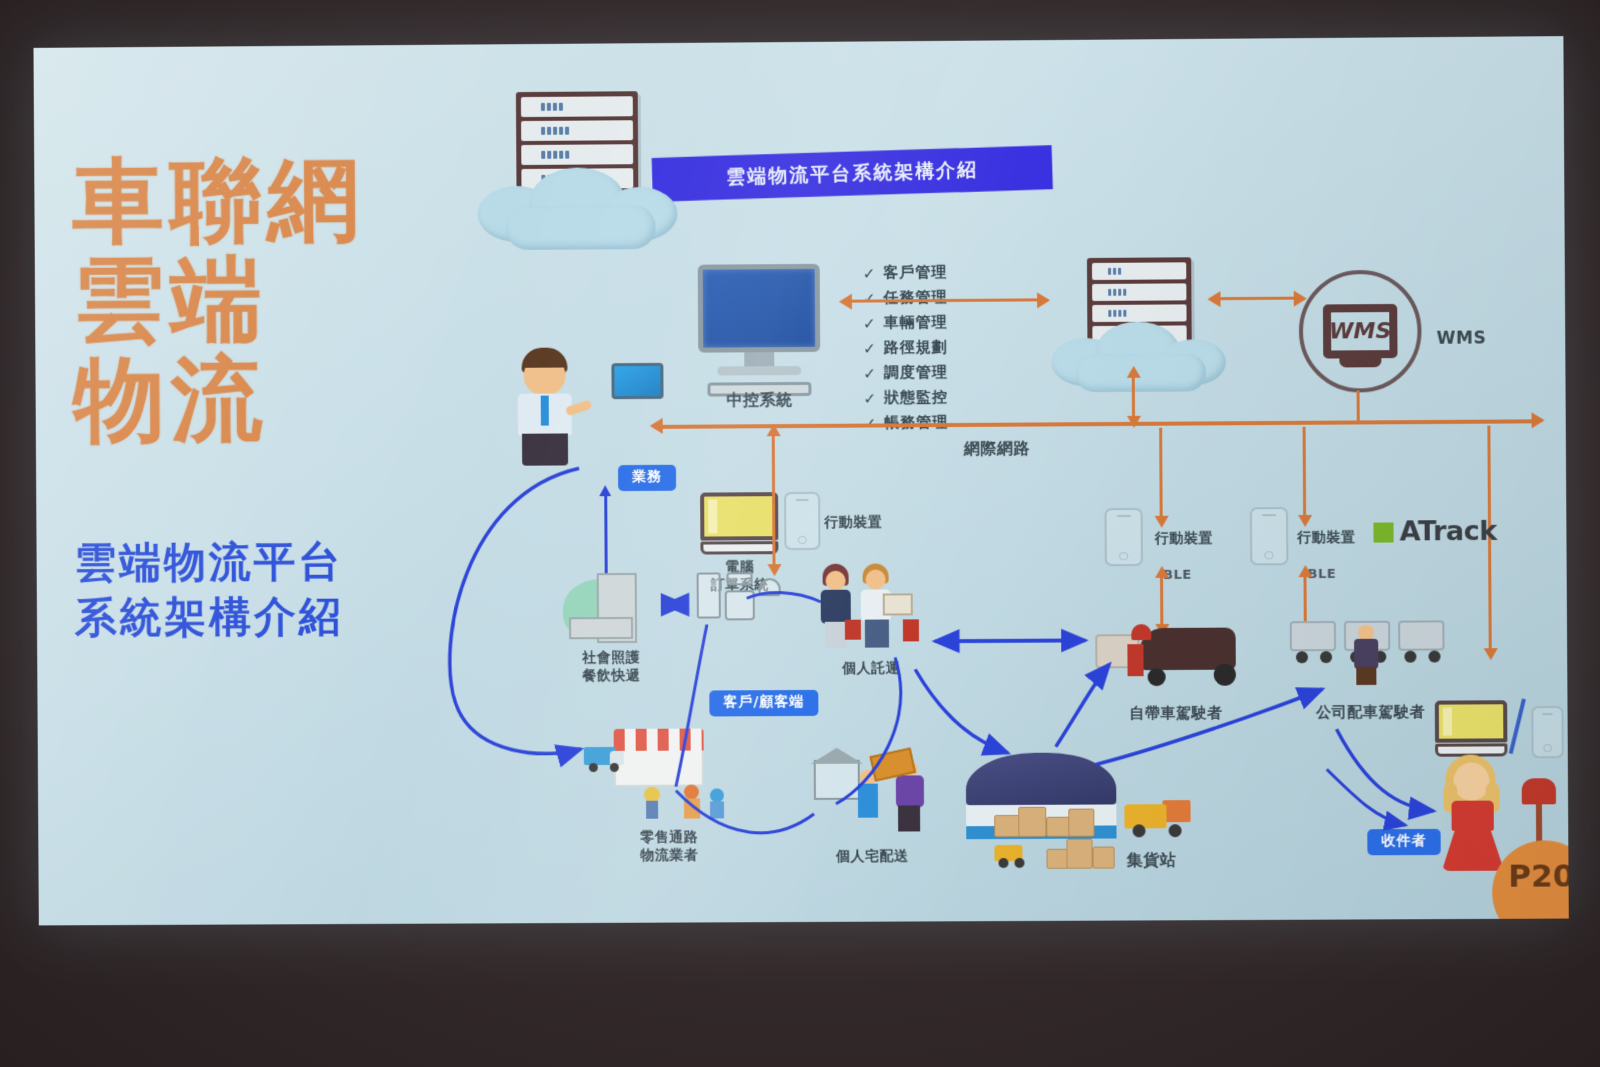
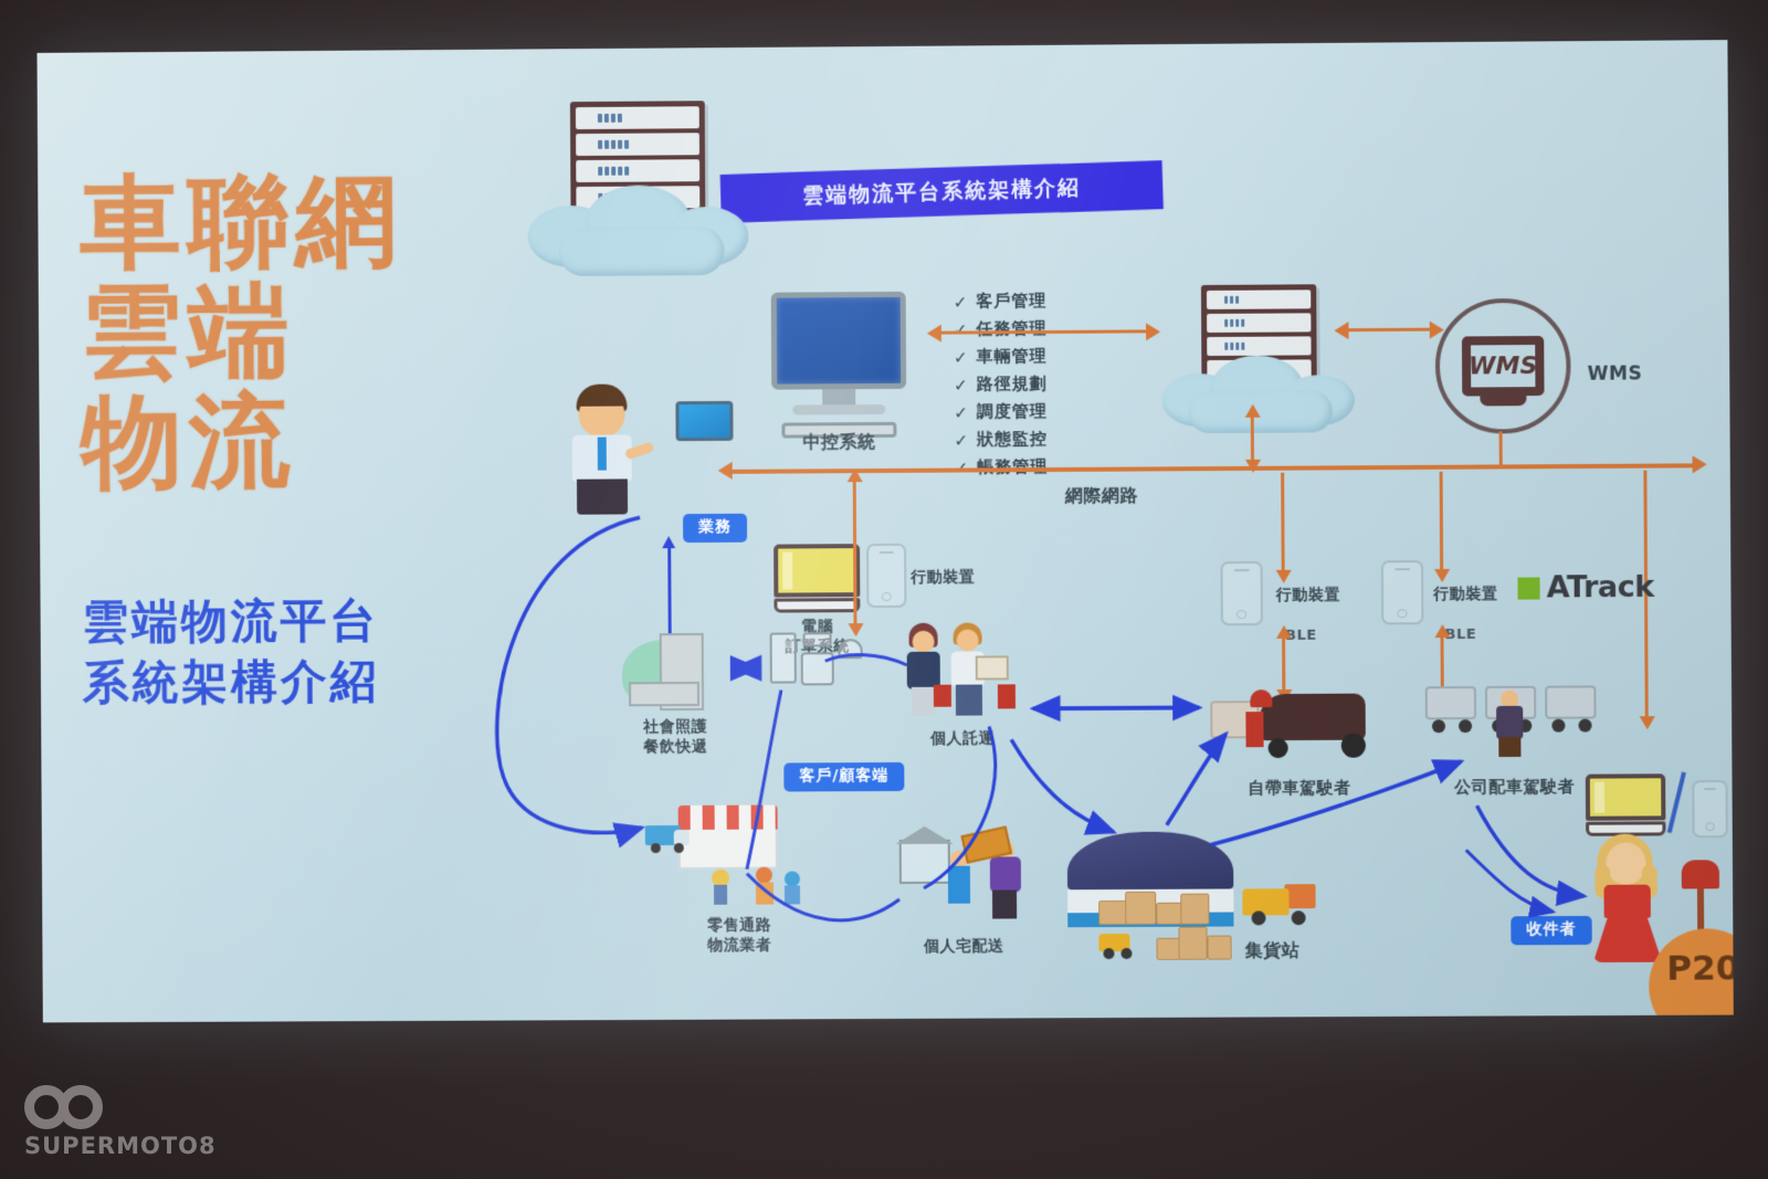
+ SUPERMOTO8
